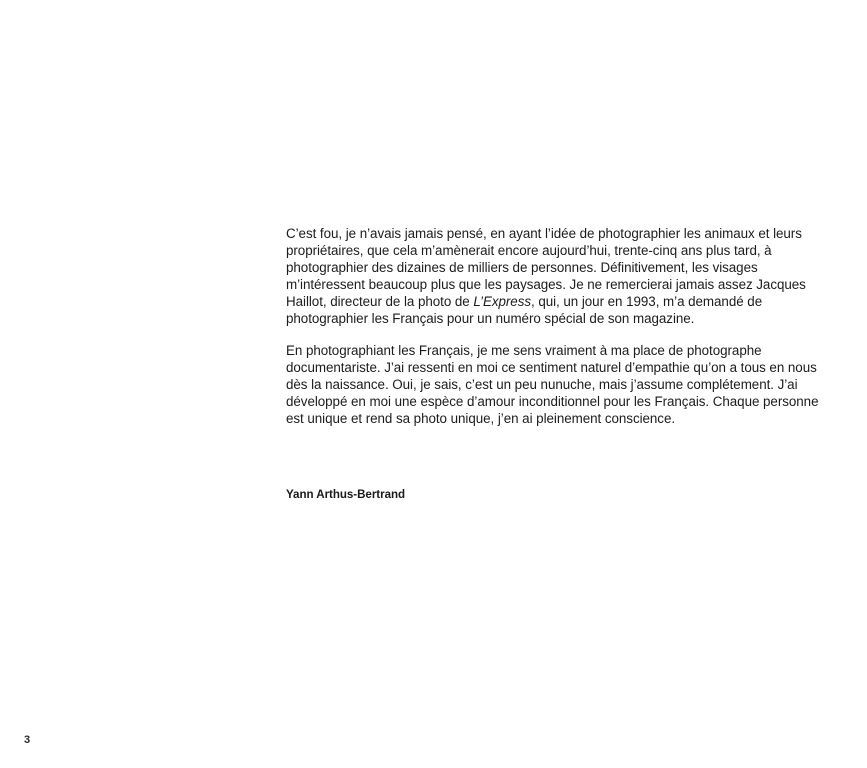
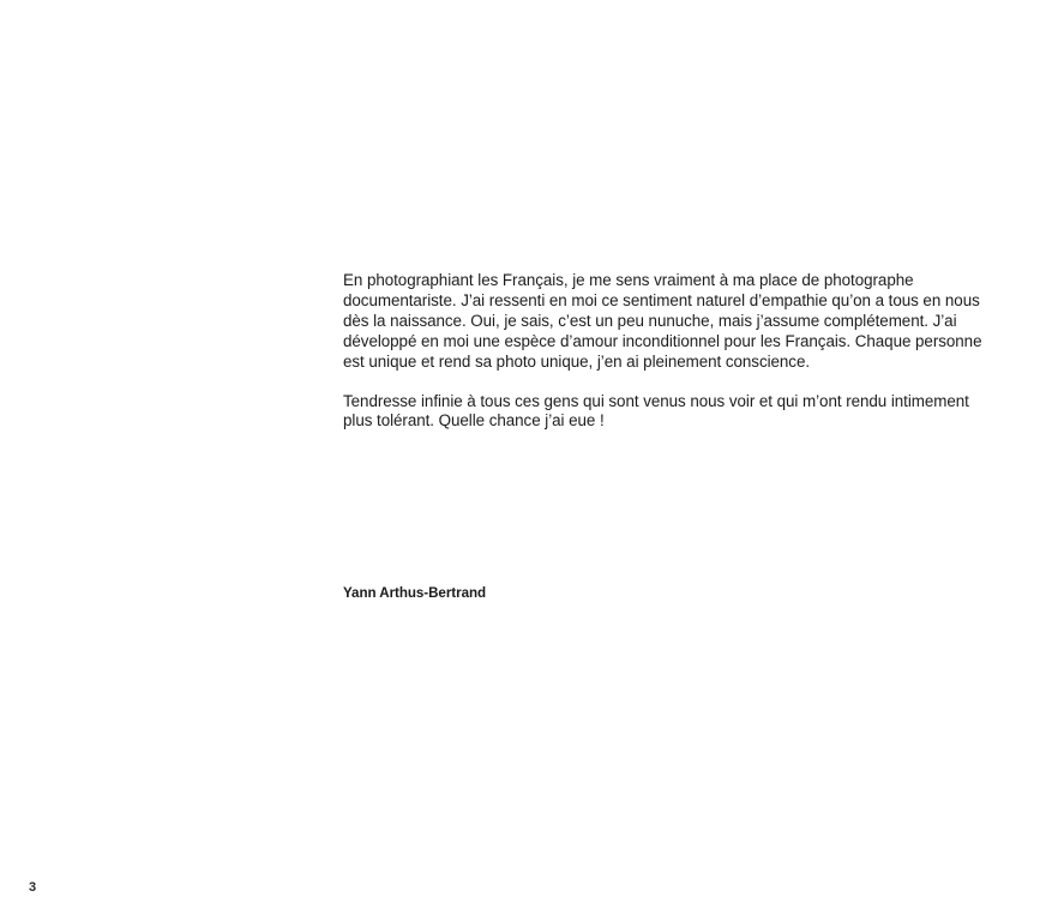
- C’est fou, je n’avais jamais pensé, en ayant l’idée de photographier les animaux et leurs propriétaires, que cela m’amènerait encore aujourd’hui, trente-cinq ans plus tard, à photographier des dizaines de milliers de personnes. Définitivement, les visages m’intéressent beaucoup plus que les paysages. Je ne remercierai jamais assez Jacques Haillot, directeur de la photo de L’Express, qui, un jour en 1993, m’a demandé de photographier les Français pour un numéro spécial de son magazine.
  En photographiant les Français, je me sens vraiment à ma place de photographe documentariste. J’ai ressenti en moi ce sentiment naturel d’empathie qu’on a tous en nous dès la naissance. Oui, je sais, c’est un peu nunuche, mais j’assume complétement. J’ai développé en moi une espèce d’amour inconditionnel pour les Français. Chaque personne est unique et rend sa photo unique, j’en ai pleinement conscience.
+ Tendresse infinie à tous ces gens qui sont venus nous voir et qui m’ont rendu intimement plus tolérant. Quelle chance j’ai eue !
  Yann Arthus-Bertrand
  3
